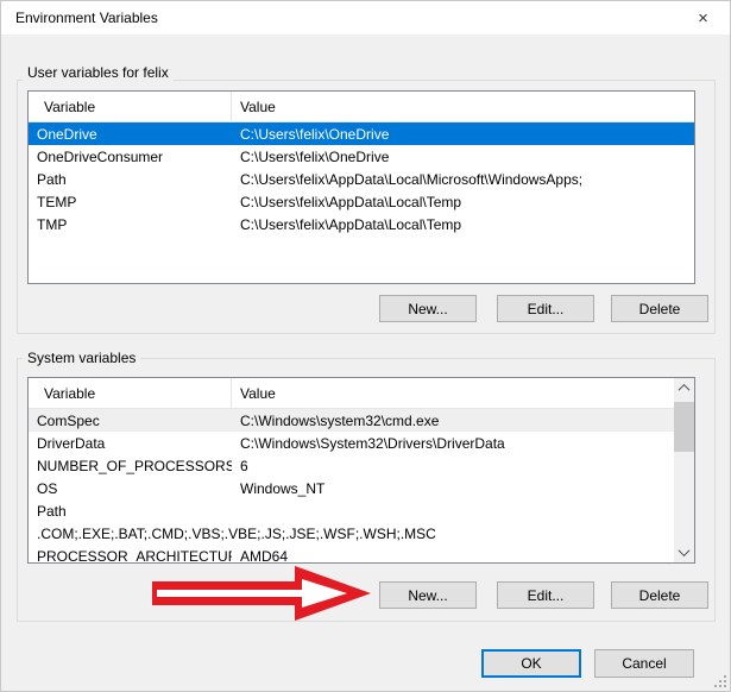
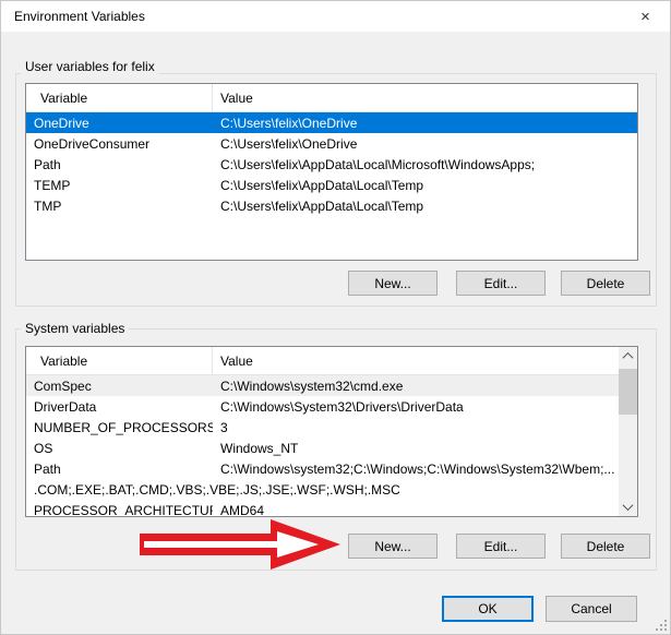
  Environment Variables
  ×
  User variables for felix
  Variable
  Value
  OneDrive
  C:\Users\felix\OneDrive
  OneDriveConsumer
  C:\Users\felix\OneDrive
  Path
  C:\Users\felix\AppData\Local\Microsoft\WindowsApps;
  TEMP
  C:\Users\felix\AppData\Local\Temp
  TMP
  C:\Users\felix\AppData\Local\Temp
  New...
  Edit...
  Delete
  System variables
  Variable
  Value
  ComSpec
  C:\Windows\system32\cmd.exe
  DriverData
  C:\Windows\System32\Drivers\DriverData
  NUMBER_OF_PROCESSORS
- 6
+ 3
  OS
  Windows_NT
  Path
+ C:\Windows\system32;C:\Windows;C:\Windows\System32\Wbem;...
  .COM;.EXE;.BAT;.CMD;.VBS;.VBE;.JS;.JSE;.WSF;.WSH;.MSC
  PROCESSOR_ARCHITECTU
  AMD64
  New...
  Edit...
  Delete
  OK
  Cancel
